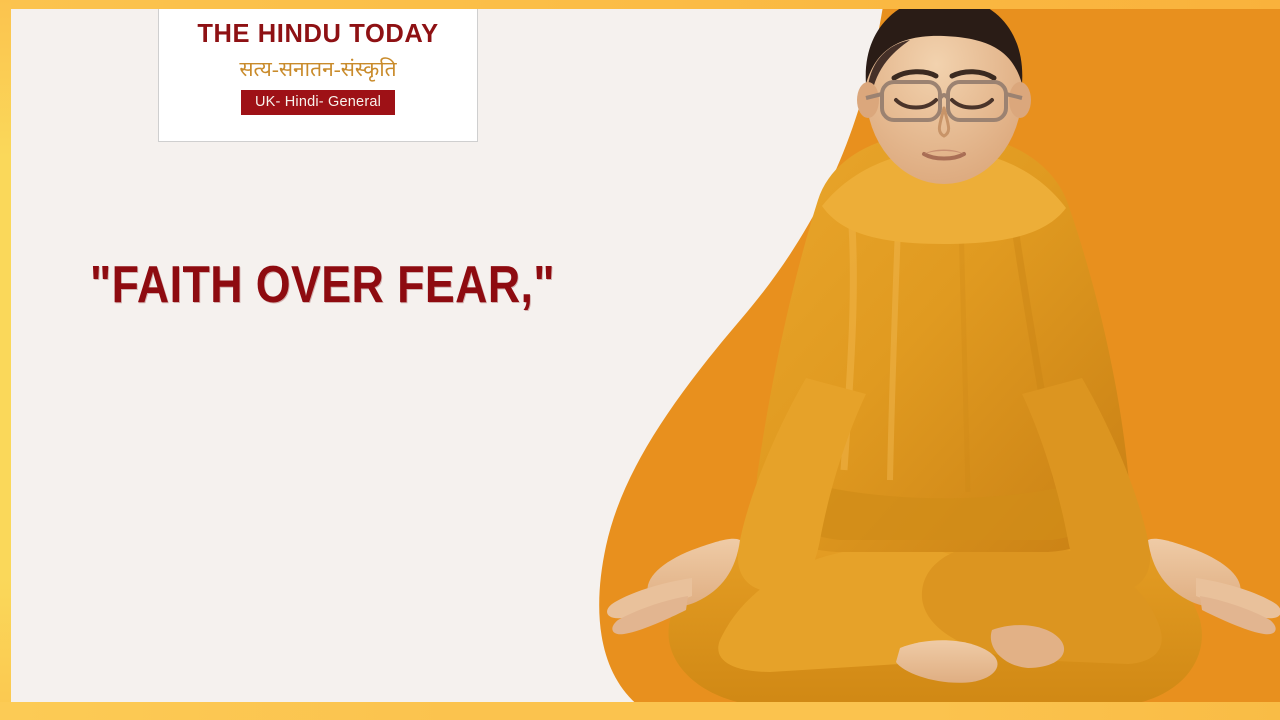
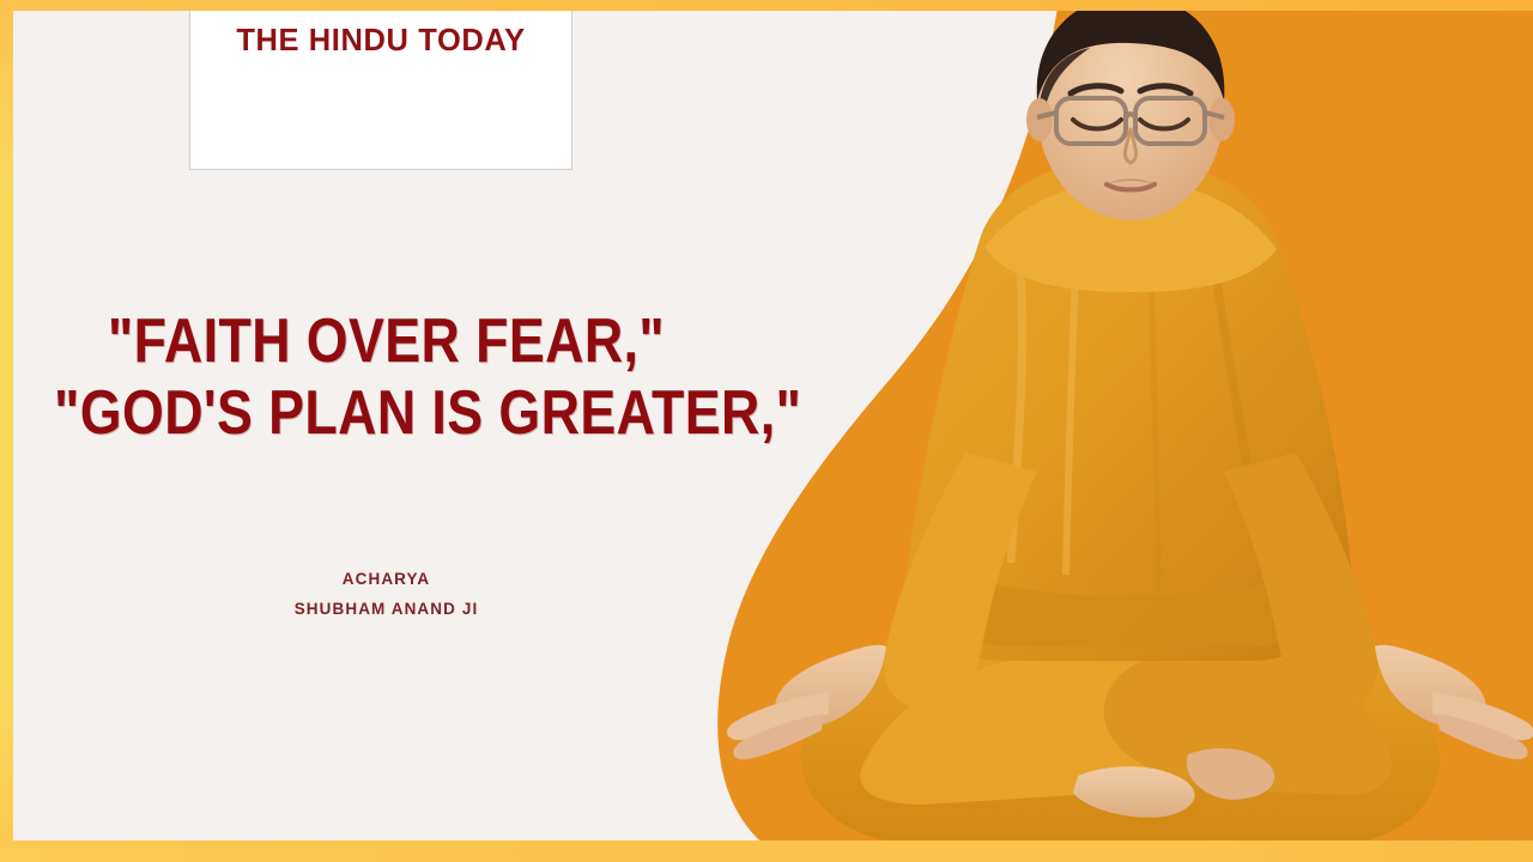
  THE HINDU TODAY
- सत्य-सनातन-संस्कृति
- UK- Hindi- General
  "FAITH OVER FEAR,"
+ "GOD'S PLAN IS GREATER,"
+ ACHARYA
+ SHUBHAM ANAND JI
